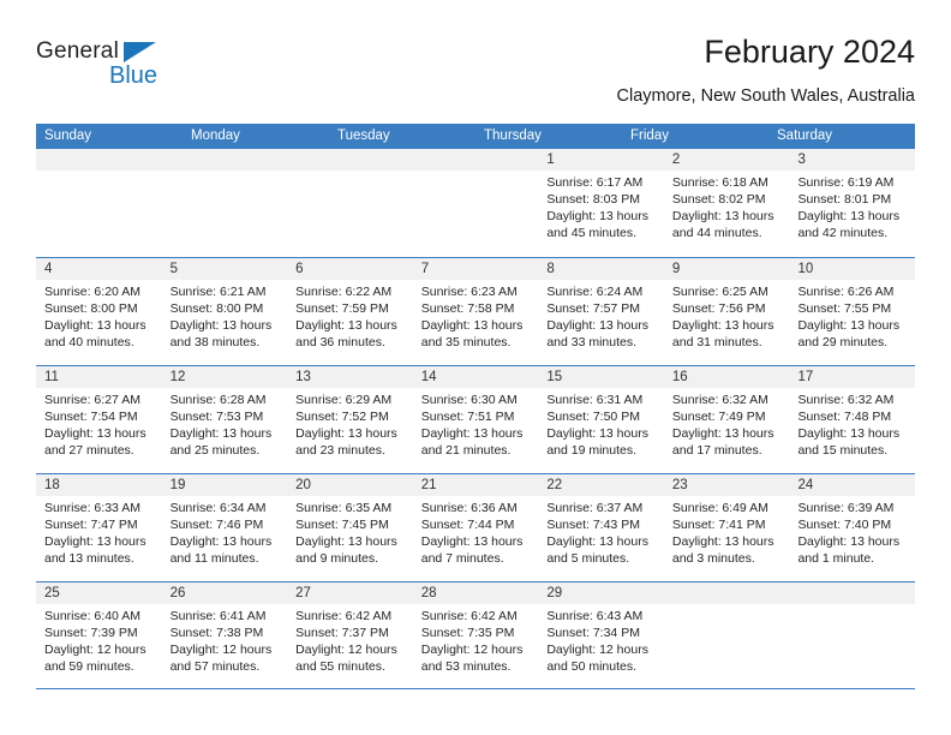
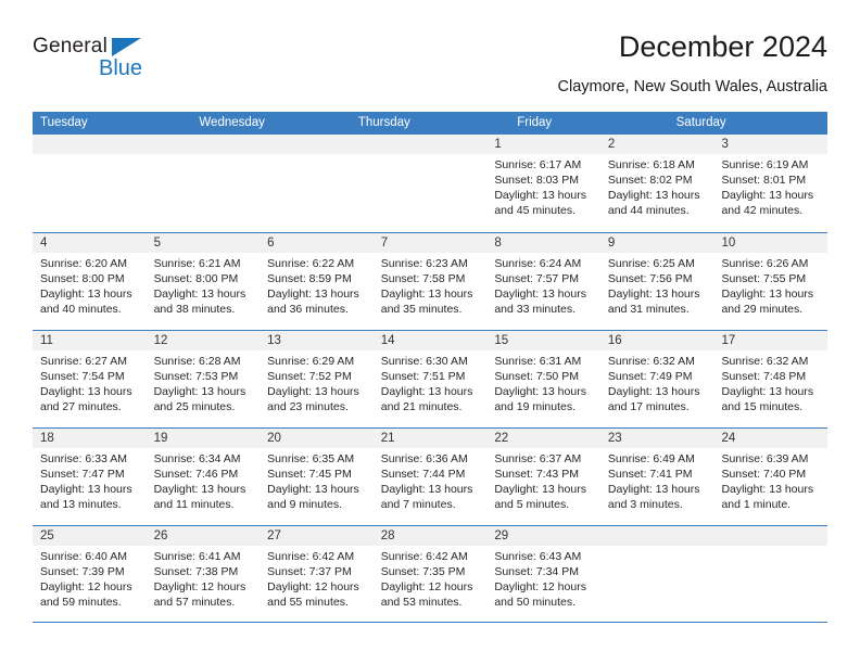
  General
  Blue
- February 2024
+ December 2024
  Claymore, New South Wales, Australia
- Sunday
- Monday
  Tuesday
+ Wednesday
  Thursday
  Friday
  Saturday
  1
  Sunrise: 6:17 AM
  Sunset: 8:03 PM
  Daylight: 13 hours
  and 45 minutes.
  2
  Sunrise: 6:18 AM
  Sunset: 8:02 PM
  Daylight: 13 hours
  and 44 minutes.
  3
  Sunrise: 6:19 AM
  Sunset: 8:01 PM
  Daylight: 13 hours
  and 42 minutes.
  4
  Sunrise: 6:20 AM
  Sunset: 8:00 PM
  Daylight: 13 hours
  and 40 minutes.
  5
  Sunrise: 6:21 AM
  Sunset: 8:00 PM
  Daylight: 13 hours
  and 38 minutes.
  6
  Sunrise: 6:22 AM
- Sunset: 7:59 PM
+ Sunset: 8:59 PM
  Daylight: 13 hours
  and 36 minutes.
  7
  Sunrise: 6:23 AM
  Sunset: 7:58 PM
  Daylight: 13 hours
  and 35 minutes.
  8
  Sunrise: 6:24 AM
  Sunset: 7:57 PM
  Daylight: 13 hours
  and 33 minutes.
  9
  Sunrise: 6:25 AM
  Sunset: 7:56 PM
  Daylight: 13 hours
  and 31 minutes.
  10
  Sunrise: 6:26 AM
  Sunset: 7:55 PM
  Daylight: 13 hours
  and 29 minutes.
  11
  Sunrise: 6:27 AM
  Sunset: 7:54 PM
  Daylight: 13 hours
  and 27 minutes.
  12
  Sunrise: 6:28 AM
  Sunset: 7:53 PM
  Daylight: 13 hours
  and 25 minutes.
  13
  Sunrise: 6:29 AM
  Sunset: 7:52 PM
  Daylight: 13 hours
  and 23 minutes.
  14
  Sunrise: 6:30 AM
  Sunset: 7:51 PM
  Daylight: 13 hours
  and 21 minutes.
  15
  Sunrise: 6:31 AM
  Sunset: 7:50 PM
  Daylight: 13 hours
  and 19 minutes.
  16
  Sunrise: 6:32 AM
  Sunset: 7:49 PM
  Daylight: 13 hours
  and 17 minutes.
  17
  Sunrise: 6:32 AM
  Sunset: 7:48 PM
  Daylight: 13 hours
  and 15 minutes.
  18
  Sunrise: 6:33 AM
  Sunset: 7:47 PM
  Daylight: 13 hours
  and 13 minutes.
  19
  Sunrise: 6:34 AM
  Sunset: 7:46 PM
  Daylight: 13 hours
  and 11 minutes.
  20
  Sunrise: 6:35 AM
  Sunset: 7:45 PM
  Daylight: 13 hours
  and 9 minutes.
  21
  Sunrise: 6:36 AM
  Sunset: 7:44 PM
  Daylight: 13 hours
  and 7 minutes.
  22
  Sunrise: 6:37 AM
  Sunset: 7:43 PM
  Daylight: 13 hours
  and 5 minutes.
  23
  Sunrise: 6:49 AM
  Sunset: 7:41 PM
  Daylight: 13 hours
  and 3 minutes.
  24
  Sunrise: 6:39 AM
  Sunset: 7:40 PM
  Daylight: 13 hours
  and 1 minute.
  25
  Sunrise: 6:40 AM
  Sunset: 7:39 PM
  Daylight: 12 hours
  and 59 minutes.
  26
  Sunrise: 6:41 AM
  Sunset: 7:38 PM
  Daylight: 12 hours
  and 57 minutes.
  27
  Sunrise: 6:42 AM
  Sunset: 7:37 PM
  Daylight: 12 hours
  and 55 minutes.
  28
  Sunrise: 6:42 AM
  Sunset: 7:35 PM
  Daylight: 12 hours
  and 53 minutes.
  29
  Sunrise: 6:43 AM
  Sunset: 7:34 PM
  Daylight: 12 hours
  and 50 minutes.
